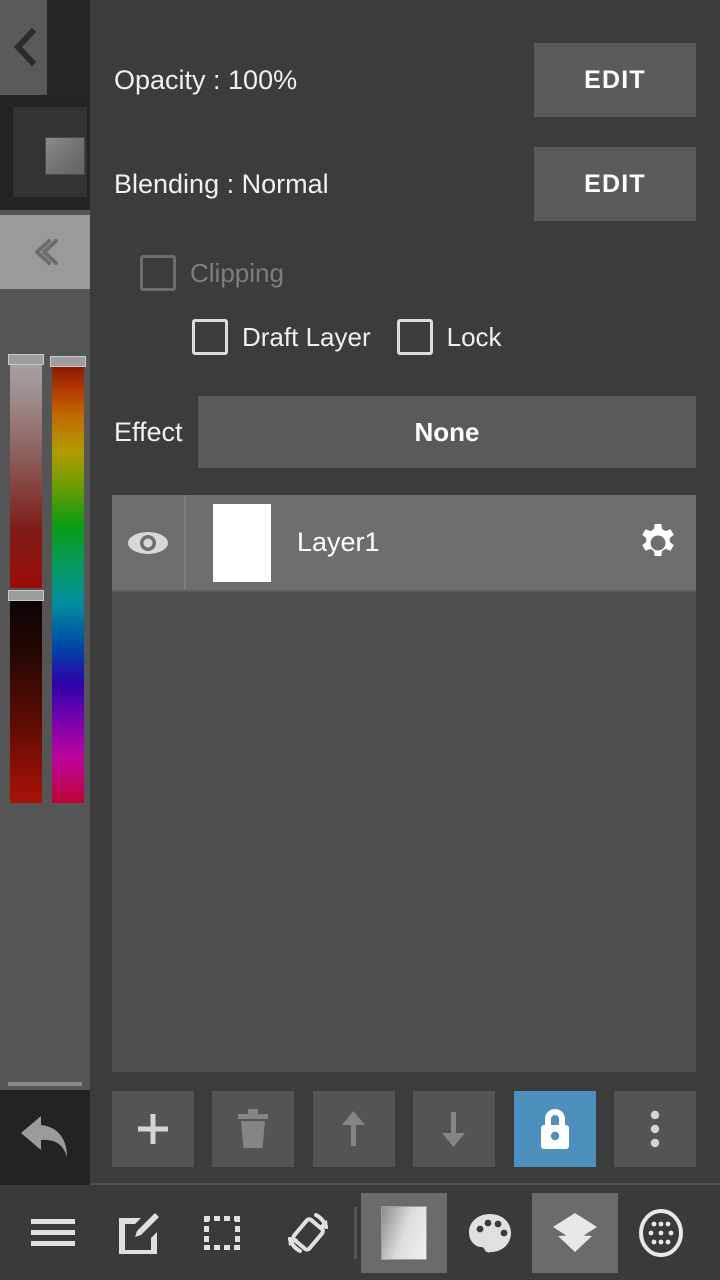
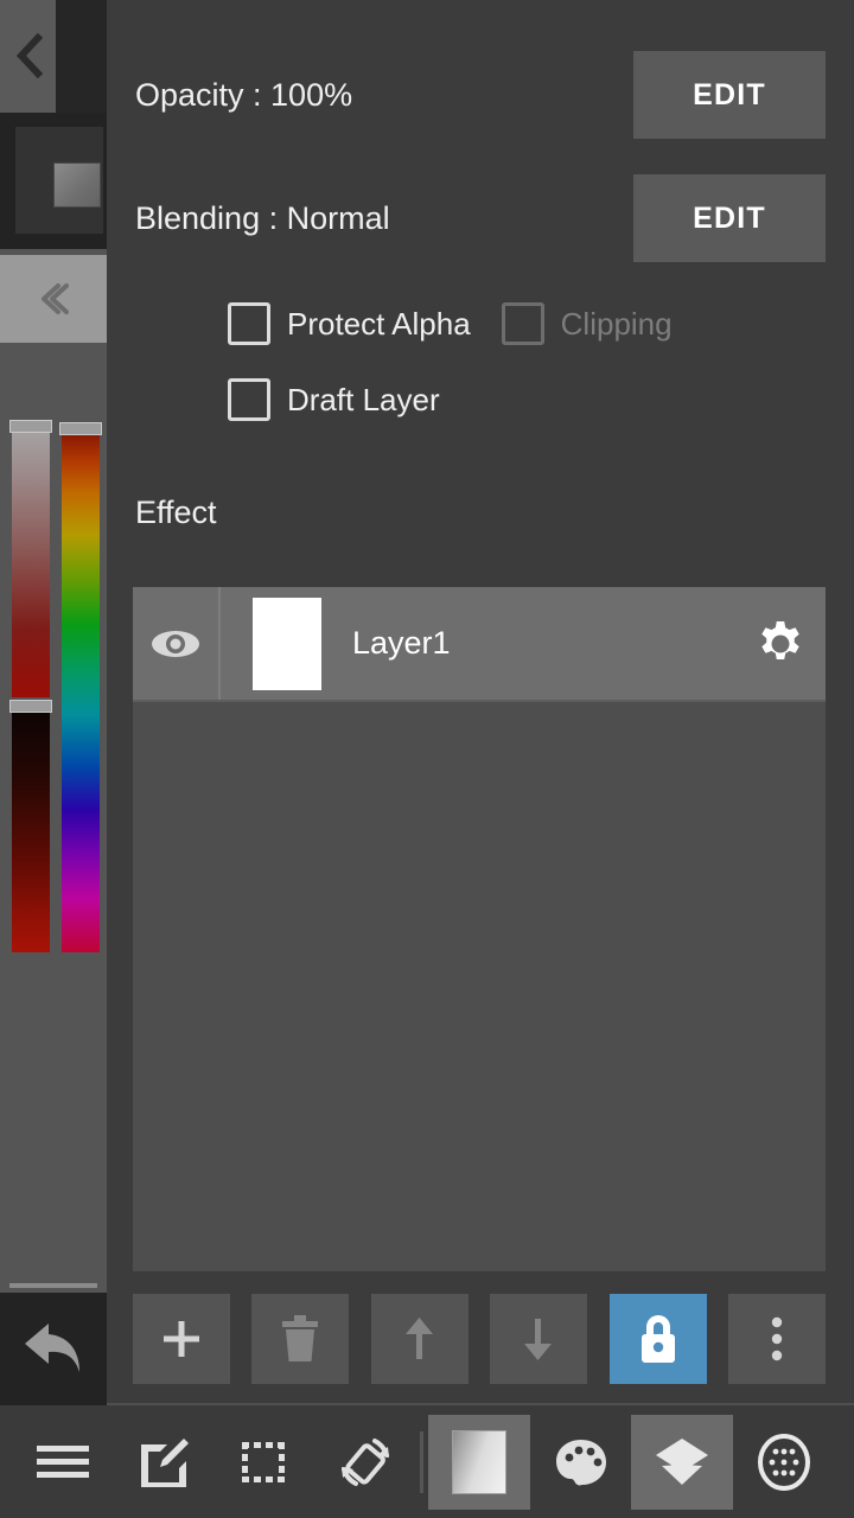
  Opacity : 100%
  EDIT
  Blending : Normal
  EDIT
+ Protect Alpha
  Clipping
  Draft Layer
- Lock
  Effect
- None
  Layer1
